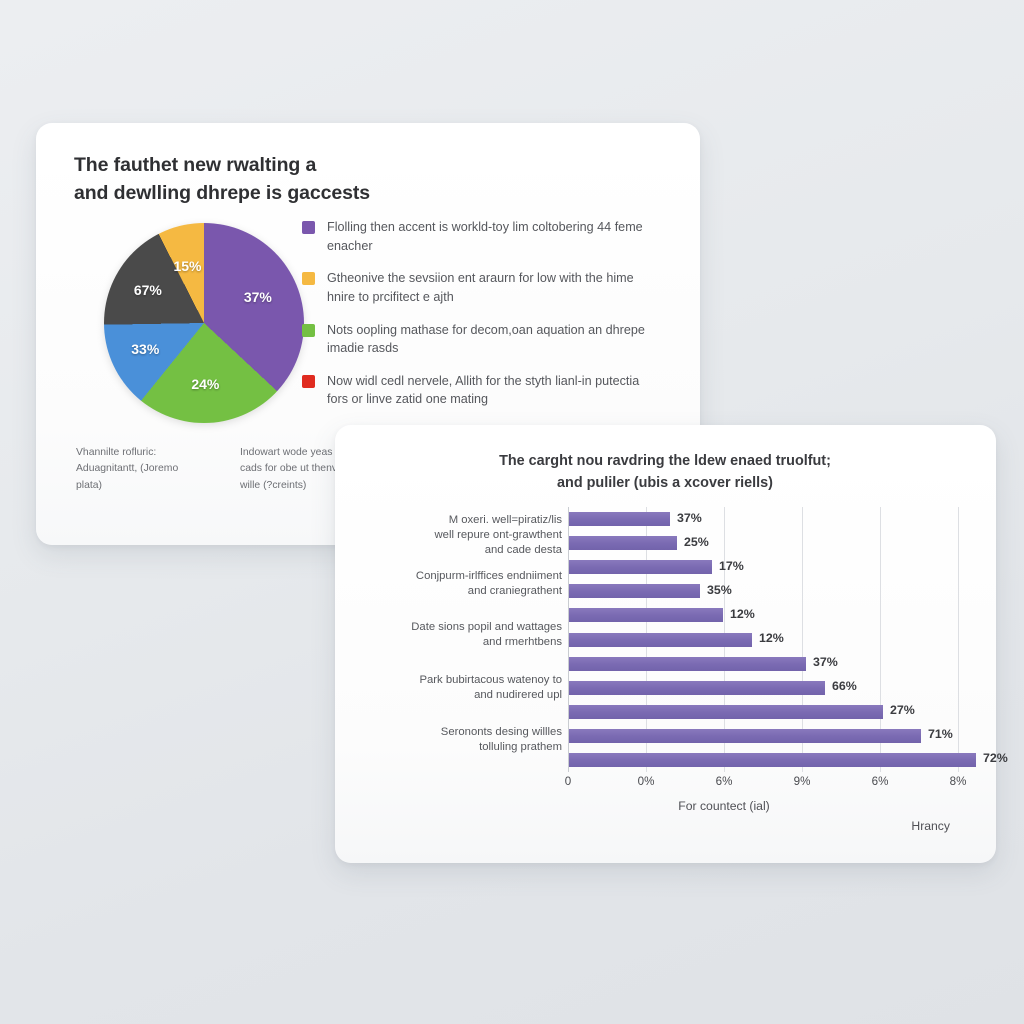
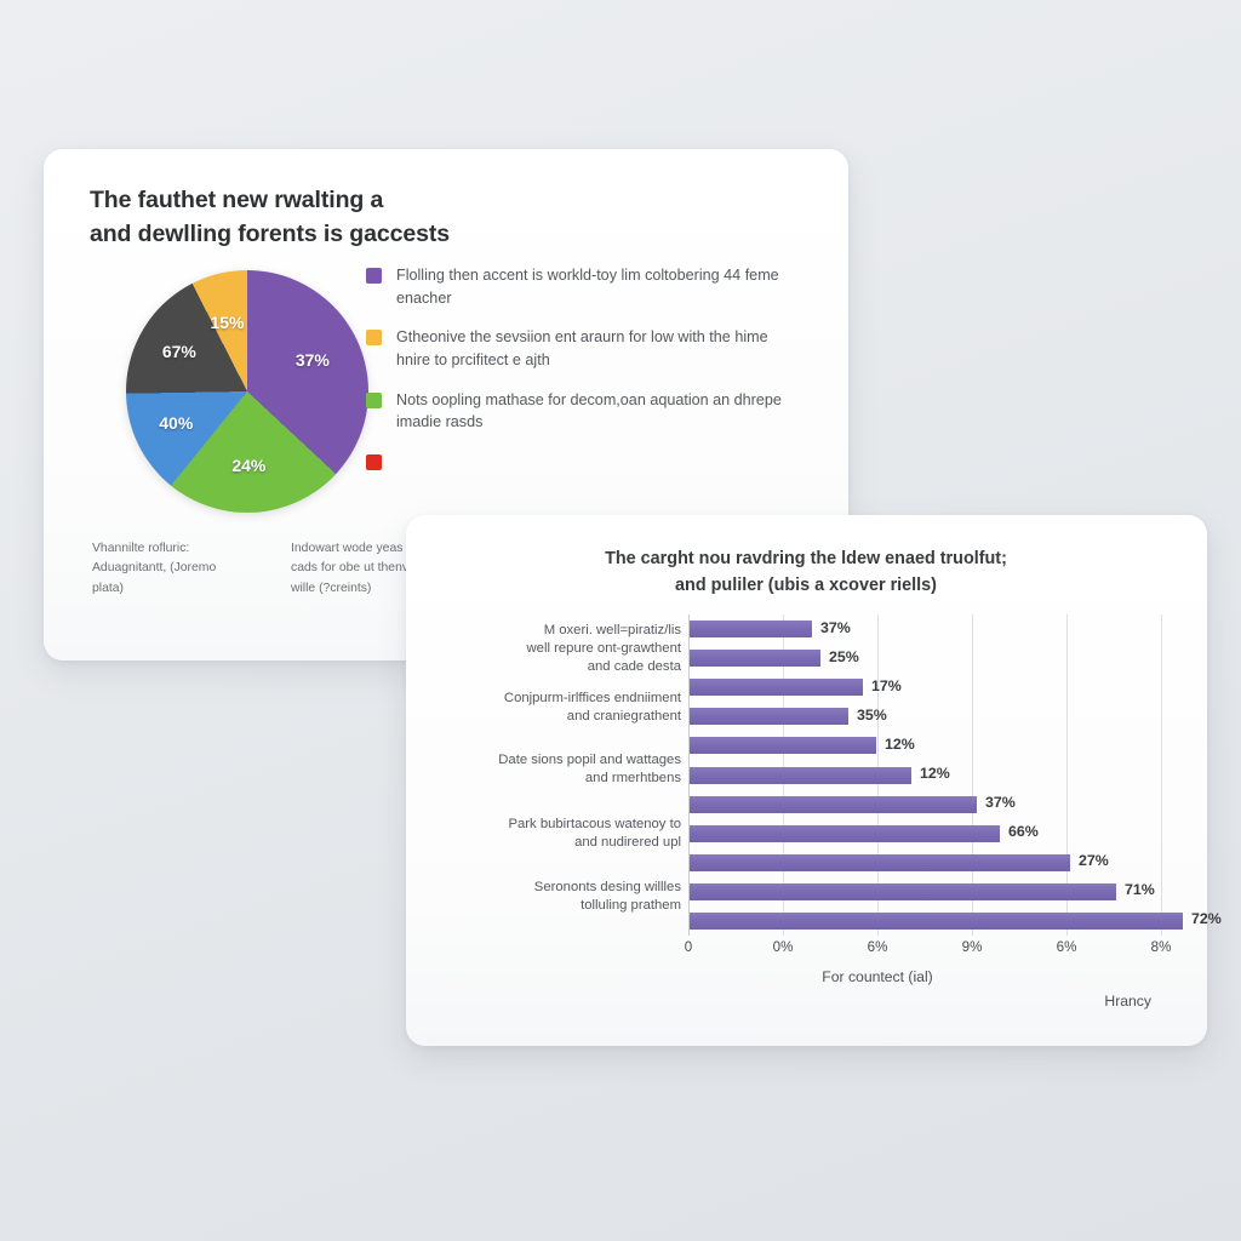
  The fauthet new rwalting a
- and dewlling dhrepe is gaccests
+ and dewlling forents is gaccests
  37%
  24%
- 33%
+ 40%
  67%
  15%
  Flolling then accent is workld-toy lim coltobering 44 feme enacher
  Gtheonive the sevsiion ent araurn for low with the hime hnire to prcifitect e ajth
  Nots oopling mathase for decom,oan aquation an dhrepe imadie rasds
- Now widl cedl nervele, Allith for the styth lianl-in putectia fors or linve zatid one mating
  Vhannilte rofluric: Aduagnitantt, (Joremo plata)
  Indowart wode yeas cads for obe ut then wille (?creints)
  The carght nou ravdring the ldew enaed truolfut;
  and puliler (ubis a xcover riells)
  M oxeri. well=piratiz/lis
  well repure ont-grawthent
  and cade desta
  Conjpurm-irlffices endniiment
  and craniegrathent
  Date sions popil and wattages
  and rmerhtbens
  Park bubirtacous watenoy to
  and nudirered upl
  Serononts desing willles
  tolluling prathem
  37%
  25%
  17%
  35%
  12%
  12%
  37%
  66%
  27%
  71%
  72%
  0
  0%
  6%
  9%
  6%
  8%
  For countect (ial)
  Hrancy
